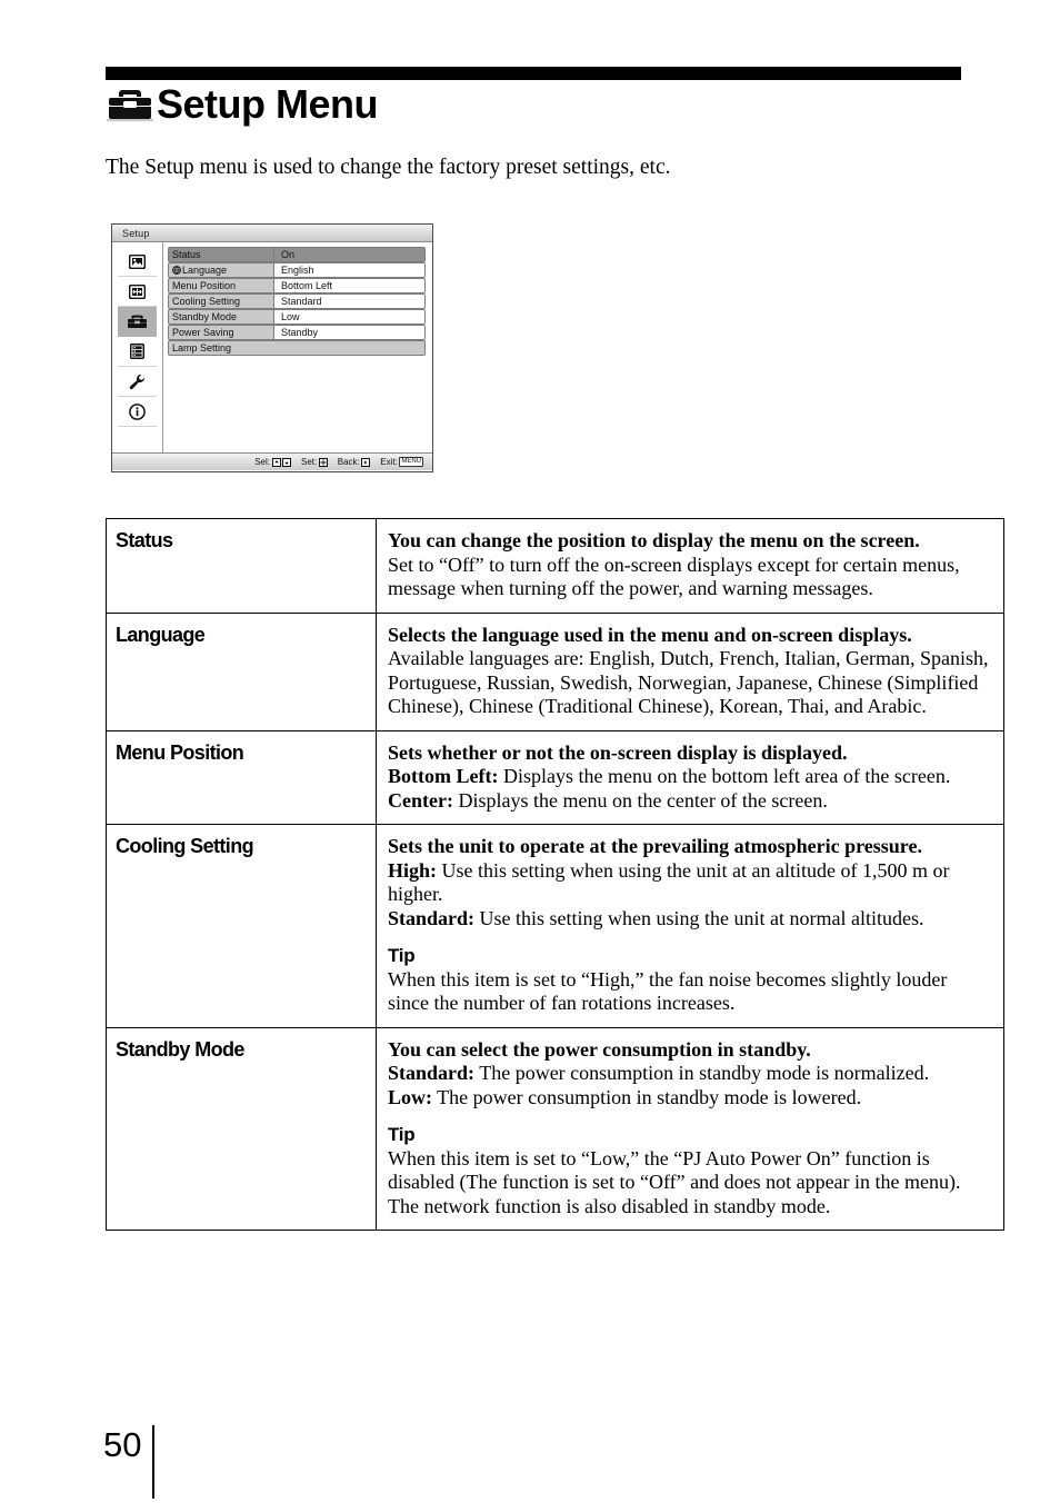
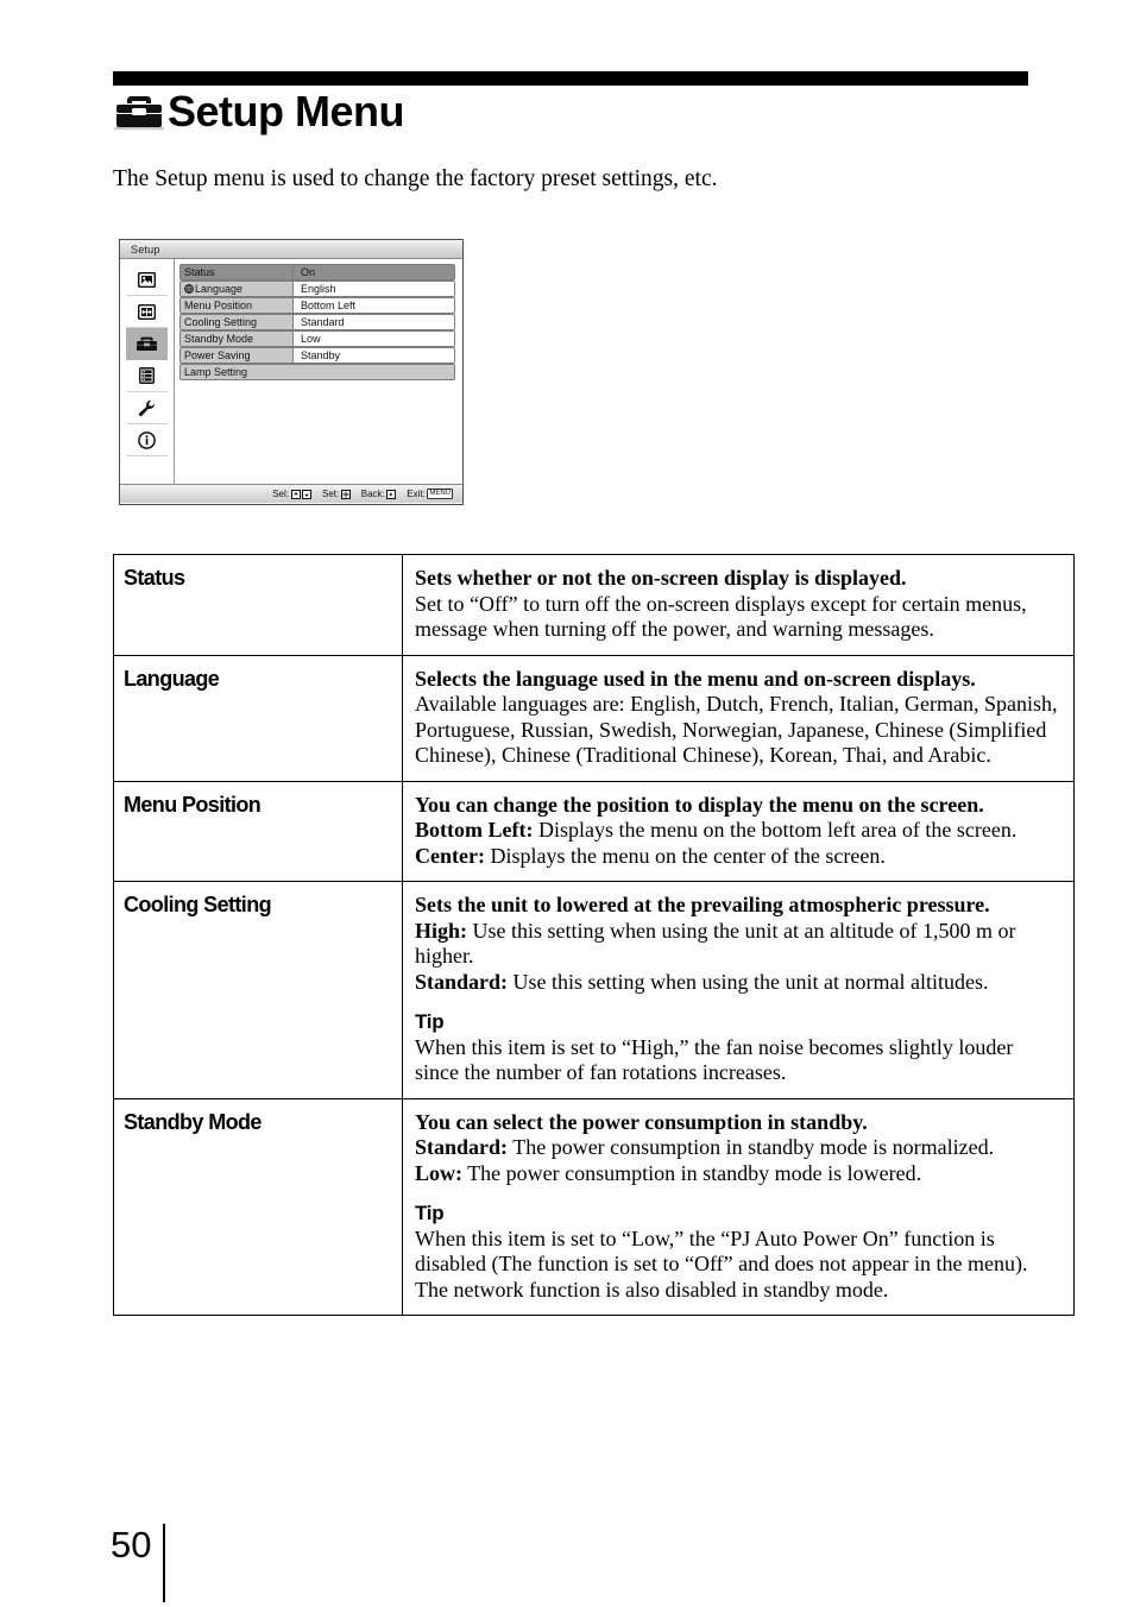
  Setup Menu
  The Setup menu is used to change the factory preset settings, etc.
  Setup
  Status
  On
  Language
  English
  Menu Position
  Bottom Left
  Cooling Setting
  Standard
  Standby Mode
  Low
  Power Saving
  Standby
  Lamp Setting
  Sel:
  Set:
  Back:
  Exit:
- Status	You can change the position to display the menu on the screen. Set to “Off” to turn off the on-screen displays except for certain menus, message when turning off the power, and warning messages.
+ Status	Sets whether or not the on-screen display is displayed. Set to “Off” to turn off the on-screen displays except for certain menus, message when turning off the power, and warning messages.
  Language	Selects the language used in the menu and on-screen displays. Available languages are: English, Dutch, French, Italian, German, Spanish, Portuguese, Russian, Swedish, Norwegian, Japanese, Chinese (Simplified Chinese), Chinese (Traditional Chinese), Korean, Thai, and Arabic.
- Menu Position	Sets whether or not the on-screen display is displayed. Bottom Left: Displays the menu on the bottom left area of the screen. Center: Displays the menu on the center of the screen.
+ Menu Position	You can change the position to display the menu on the screen. Bottom Left: Displays the menu on the bottom left area of the screen. Center: Displays the menu on the center of the screen.
- Cooling Setting	Sets the unit to operate at the prevailing atmospheric pressure. High: Use this setting when using the unit at an altitude of 1,500 m or higher. Standard: Use this setting when using the unit at normal altitudes. Tip When this item is set to “High,” the fan noise becomes slightly louder since the number of fan rotations increases.
+ Cooling Setting	Sets the unit to lowered at the prevailing atmospheric pressure. High: Use this setting when using the unit at an altitude of 1,500 m or higher. Standard: Use this setting when using the unit at normal altitudes. Tip When this item is set to “High,” the fan noise becomes slightly louder since the number of fan rotations increases.
  Standby Mode	You can select the power consumption in standby. Standard: The power consumption in standby mode is normalized. Low: The power consumption in standby mode is lowered. Tip When this item is set to “Low,” the “PJ Auto Power On” function is disabled (The function is set to “Off” and does not appear in the menu). The network function is also disabled in standby mode.
  50
